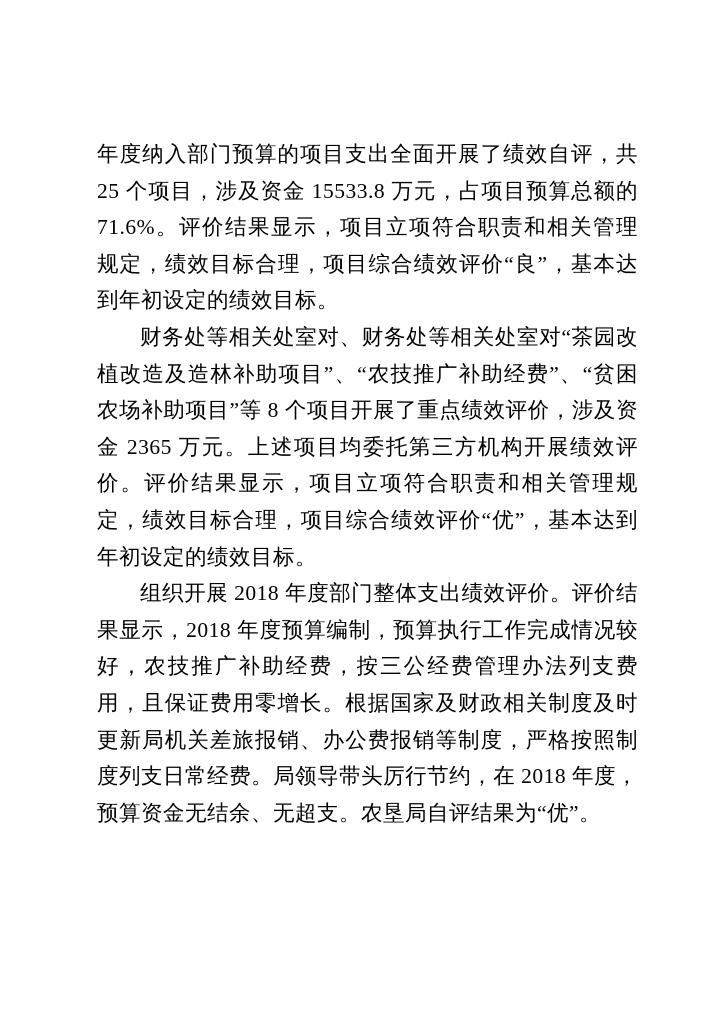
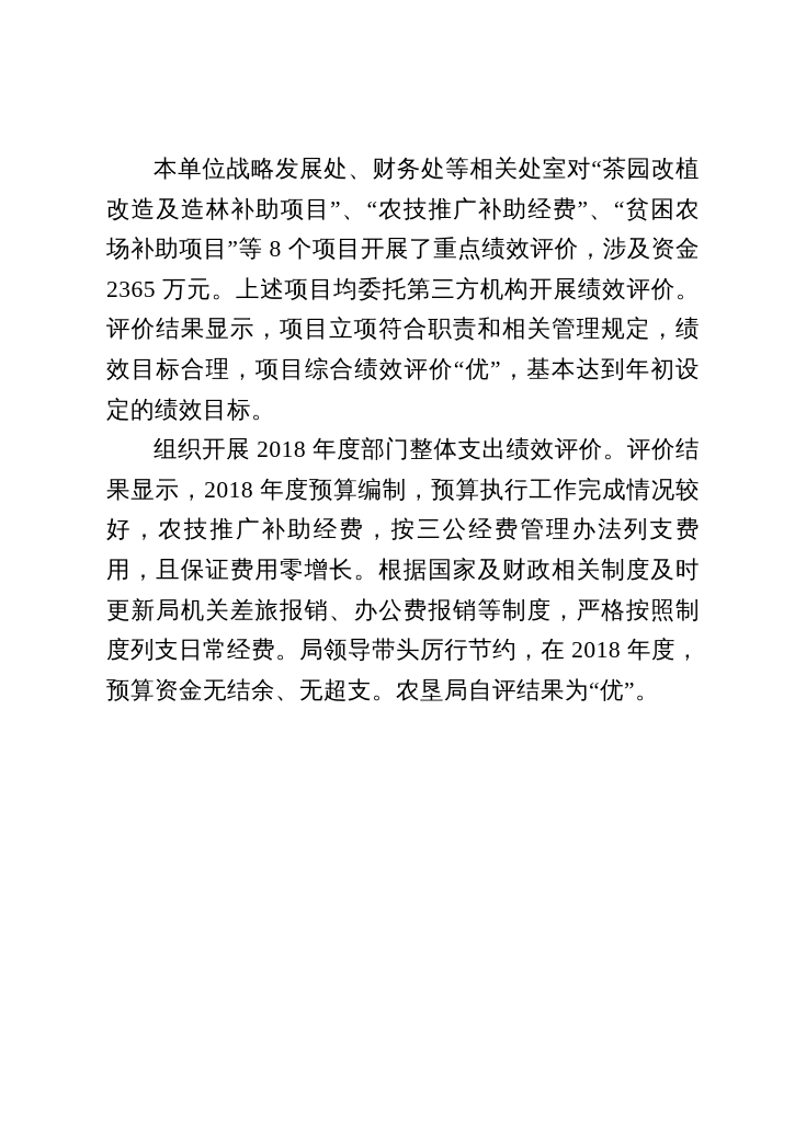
- 年度纳入部门预算的项目支出全面开展了绩效自评，共 25 个项目，涉及资金 15533.8 万元，占项目预算总额的 71.6%。评价结果显示，项目立项符合职责和相关管理规定，绩效目标合理，项目综合绩效评价“良”，基本达到年初设定的绩效目标。
- 财务处等相关处室对、财务处等相关处室对“茶园改植改造及造林补助项目”、“农技推广补助经费”、“贫困农场补助项目”等 8 个项目开展了重点绩效评价，涉及资金 2365 万元。上述项目均委托第三方机构开展绩效评价。评价结果显示，项目立项符合职责和相关管理规定，绩效目标合理，项目综合绩效评价“优”，基本达到年初设定的绩效目标。
+ 本单位战略发展处、财务处等相关处室对“茶园改植改造及造林补助项目”、“农技推广补助经费”、“贫困农场补助项目”等 8 个项目开展了重点绩效评价，涉及资金 2365 万元。上述项目均委托第三方机构开展绩效评价。评价结果显示，项目立项符合职责和相关管理规定，绩效目标合理，项目综合绩效评价“优”，基本达到年初设定的绩效目标。
  组织开展 2018 年度部门整体支出绩效评价。评价结果显示，2018 年度预算编制，预算执行工作完成情况较好，农技推广补助经费，按三公经费管理办法列支费用，且保证费用零增长。根据国家及财政相关制度及时更新局机关差旅报销、办公费报销等制度，严格按照制度列支日常经费。局领导带头厉行节约，在 2018 年度，预算资金无结余、无超支。农垦局自评结果为“优”。
